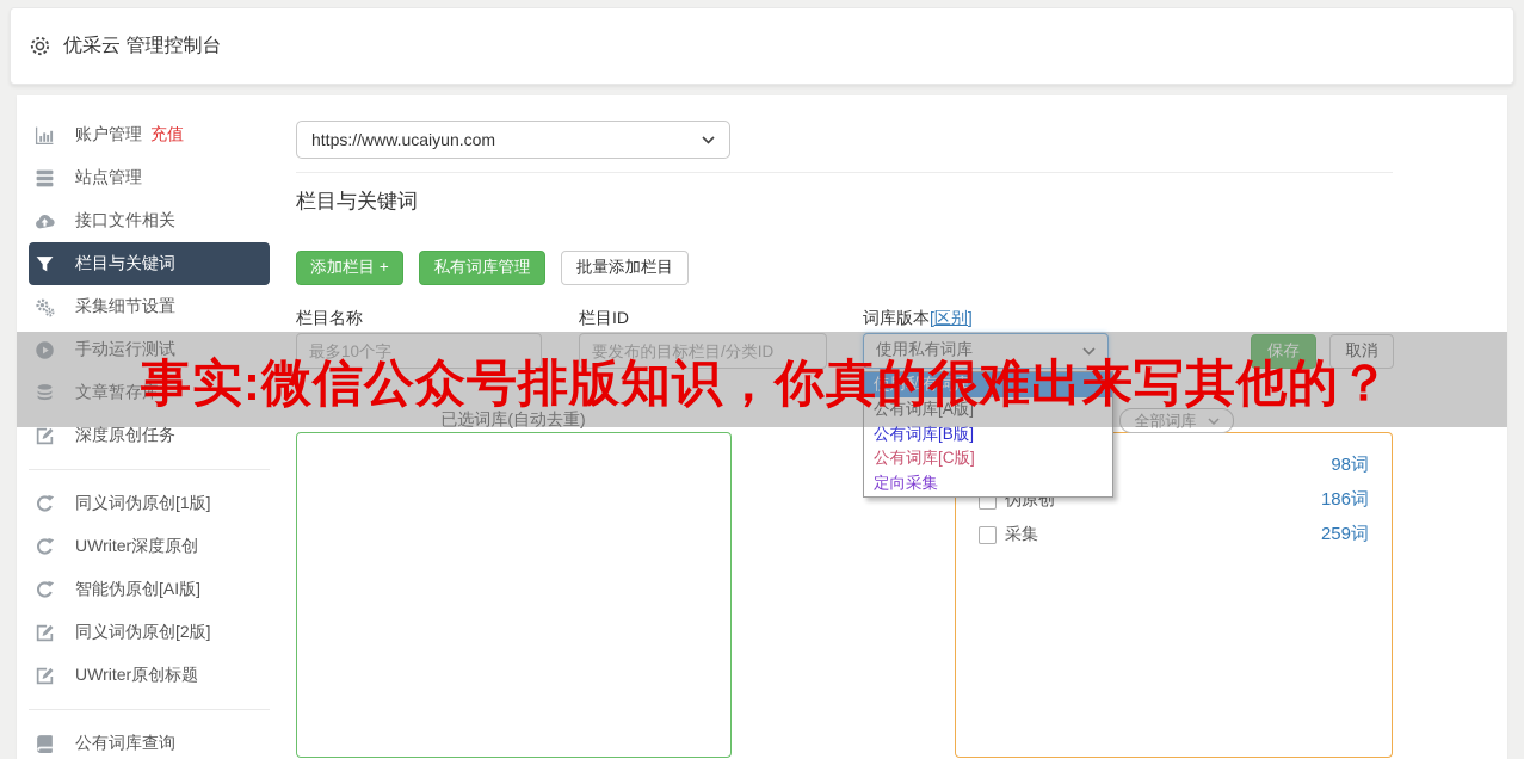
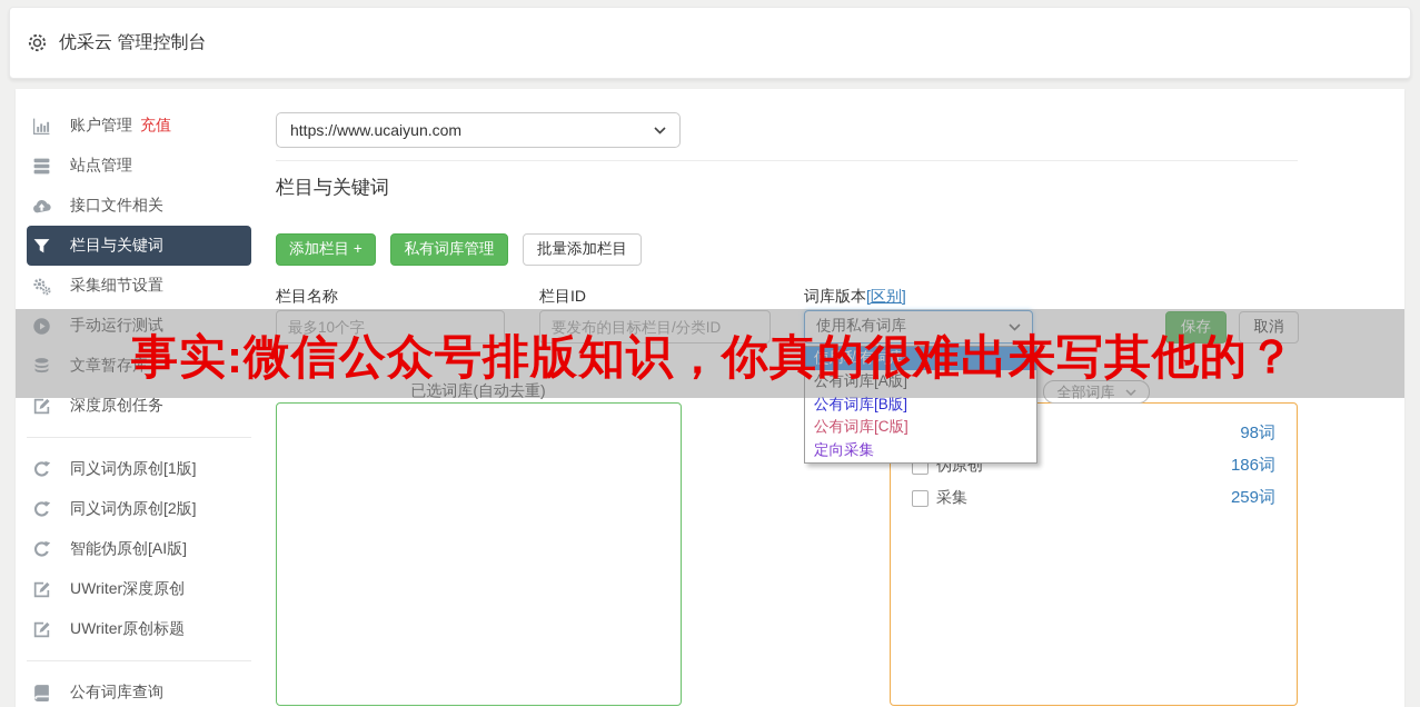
  优采云 管理控制台
  账户管理
  充值
  站点管理
  接口文件相关
  栏目与关键词
  采集细节设置
  手动运行测试
  文章暂存库
  深度原创任务
  同义词伪原创[1版]
- UWriter深度原创
+ 同义词伪原创[2版]
  智能伪原创[AI版]
- 同义词伪原创[2版]
+ UWriter深度原创
  UWriter原创标题
  公有词库查询
  https://www.ucaiyun.com
  栏目与关键词
  添加栏目 +
  私有词库管理
  批量添加栏目
  栏目名称
  栏目ID
  词库版本[区别]
  最多10个字
  要发布的目标栏目/分类ID
  使用私有词库
  保存
  取消
  已选词库(自动去重)
  98词
  伪原创
  186词
  采集
  259词
  全部词库
  使用私有词库
  公有词库[A版]
  公有词库[B版]
  公有词库[C版]
  定向采集
  事实:微信公众号排版知识，你真的很难出来写其他的？
